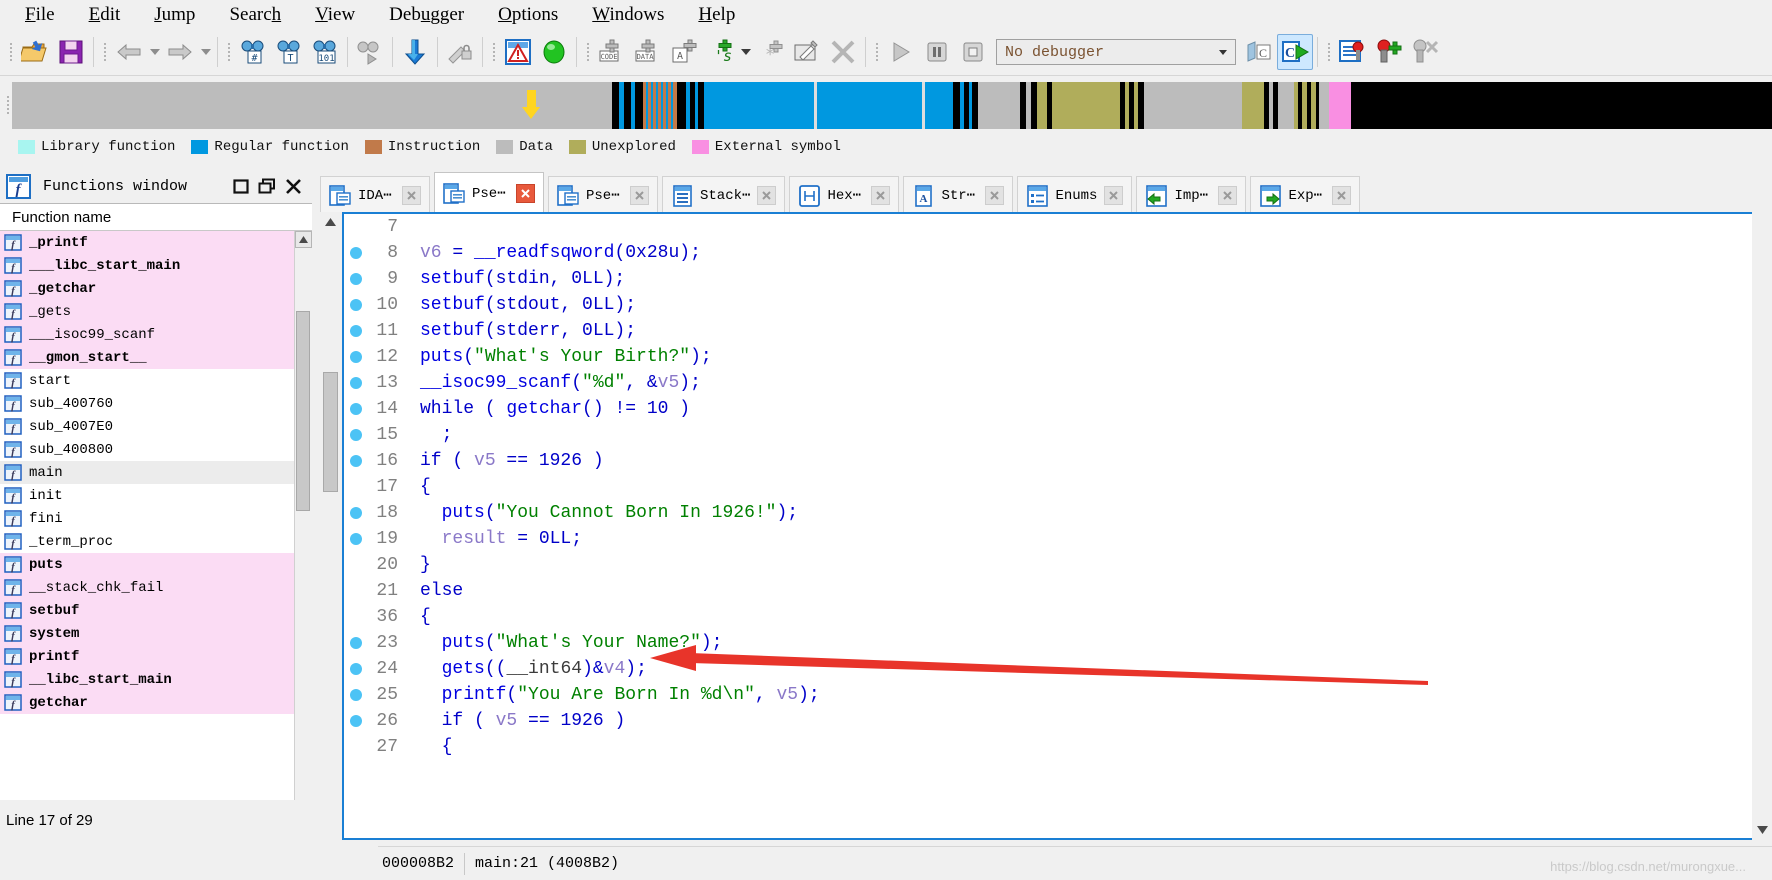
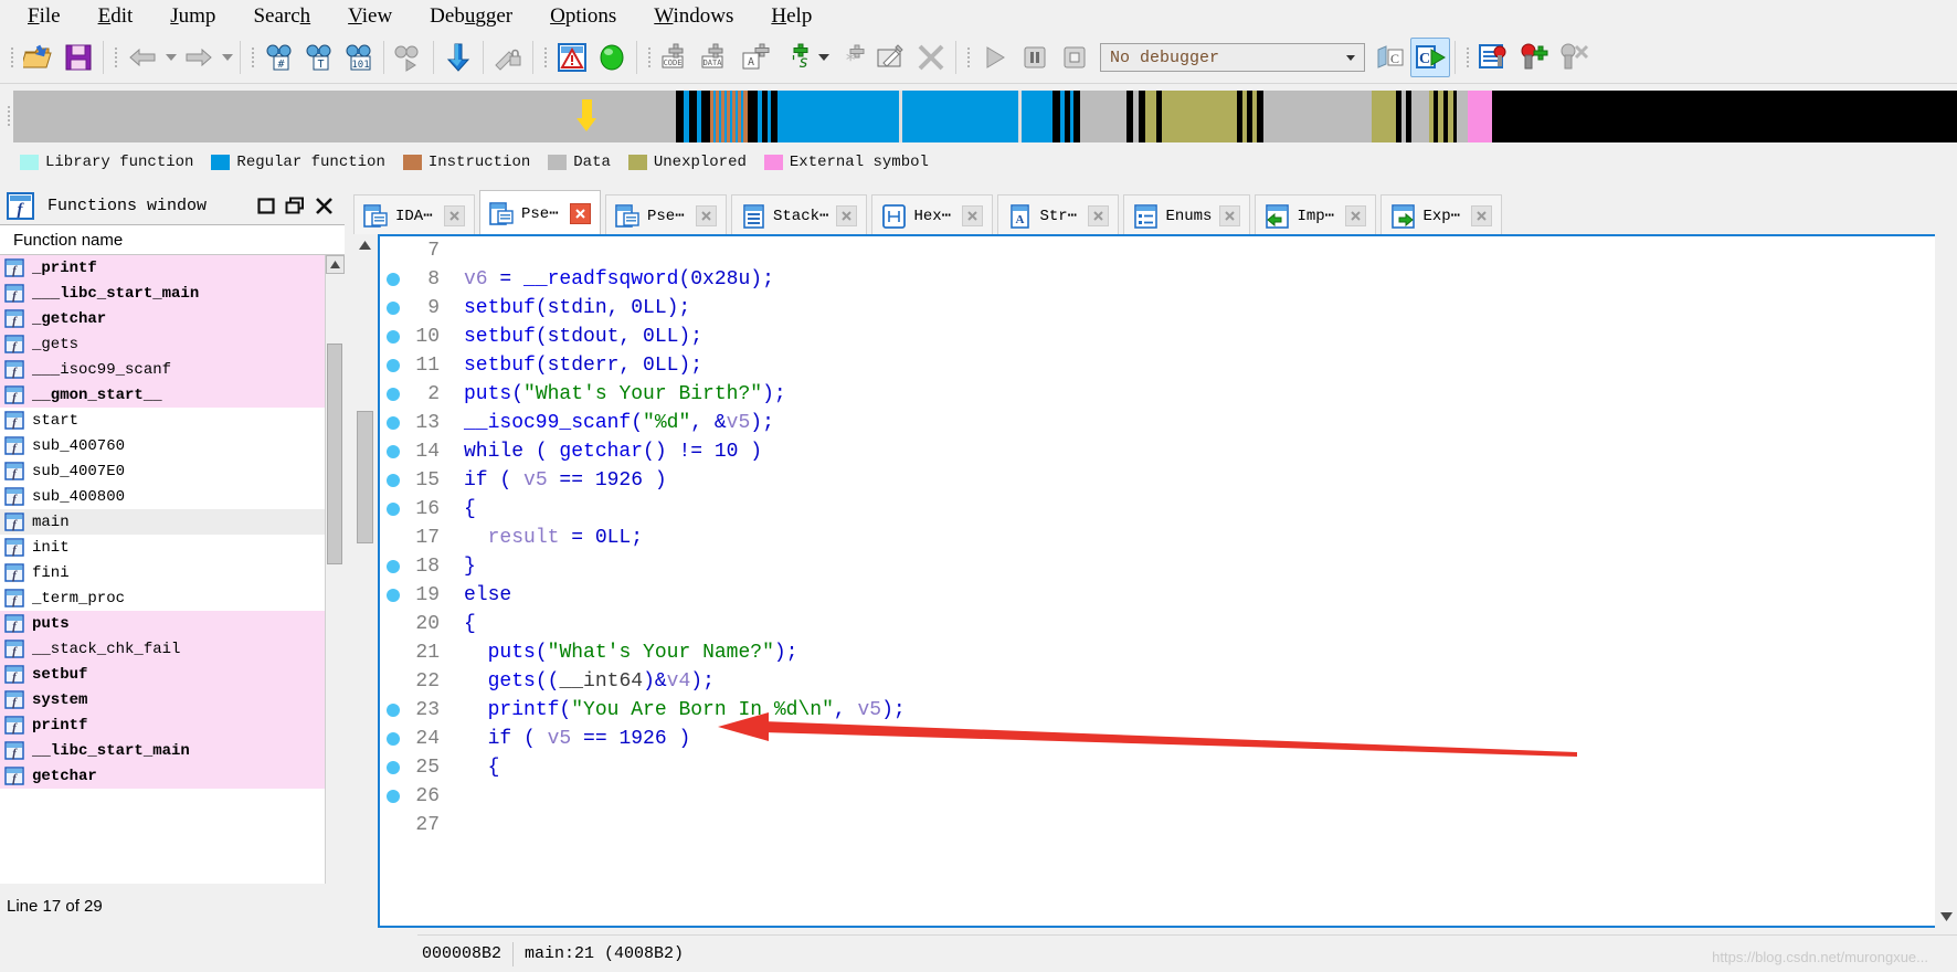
  File
  Edit
  Jump
  Search
  View
  Debugger
  Options
  Windows
  Help
  #
  T
  101
  CODE
  DATA
  A
  *
  No debugger
  C
  C
  Library function
  Regular function
  Instruction
  Data
  Unexplored
  External symbol
  f
  Functions window
  Function name
  f
  _printf
  f
  ___libc_start_main
  f
  _getchar
  f
  _gets
  f
  ___isoc99_scanf
  f
  __gmon_start__
  f
  start
  f
  sub_400760
  f
  sub_4007E0
  f
  sub_400800
  f
  main
  f
  init
  f
  fini
  f
  _term_proc
  f
  puts
  f
  __stack_chk_fail
  f
  setbuf
  f
  system
  f
  printf
  f
  __libc_start_main
  f
  getchar
  Line 17 of 29
  IDA⋯
  Pse⋯
  Pse⋯
  Stack⋯
  Hex⋯
  A
  Str⋯
  Enums
  Imp⋯
  Exp⋯
  7
  8
  9
  10
  11
- 12
+ 2
  13
  14
  15
  16
  17
  18
  19
  20
  21
- 36
+ 22
  23
  24
  25
  26
  27
  v6 = __readfsqword(0x28u);
  setbuf(stdin, 0LL);
  setbuf(stdout, 0LL);
  setbuf(stderr, 0LL);
  puts("What's Your Birth?");
  __isoc99_scanf("%d", &v5);
  while ( getchar() != 10 )
- ;
  if ( v5 == 1926 )
  {
- puts("You Cannot Born In 1926!");
  result = 0LL;
  }
  else
  {
  puts("What's Your Name?");
  gets((__int64)&v4);
  printf("You Are Born In %d\n", v5);
  if ( v5 == 1926 )
  {
  000008B2
  main:21 (4008B2)
  https://blog.csdn.net/murongxue...
